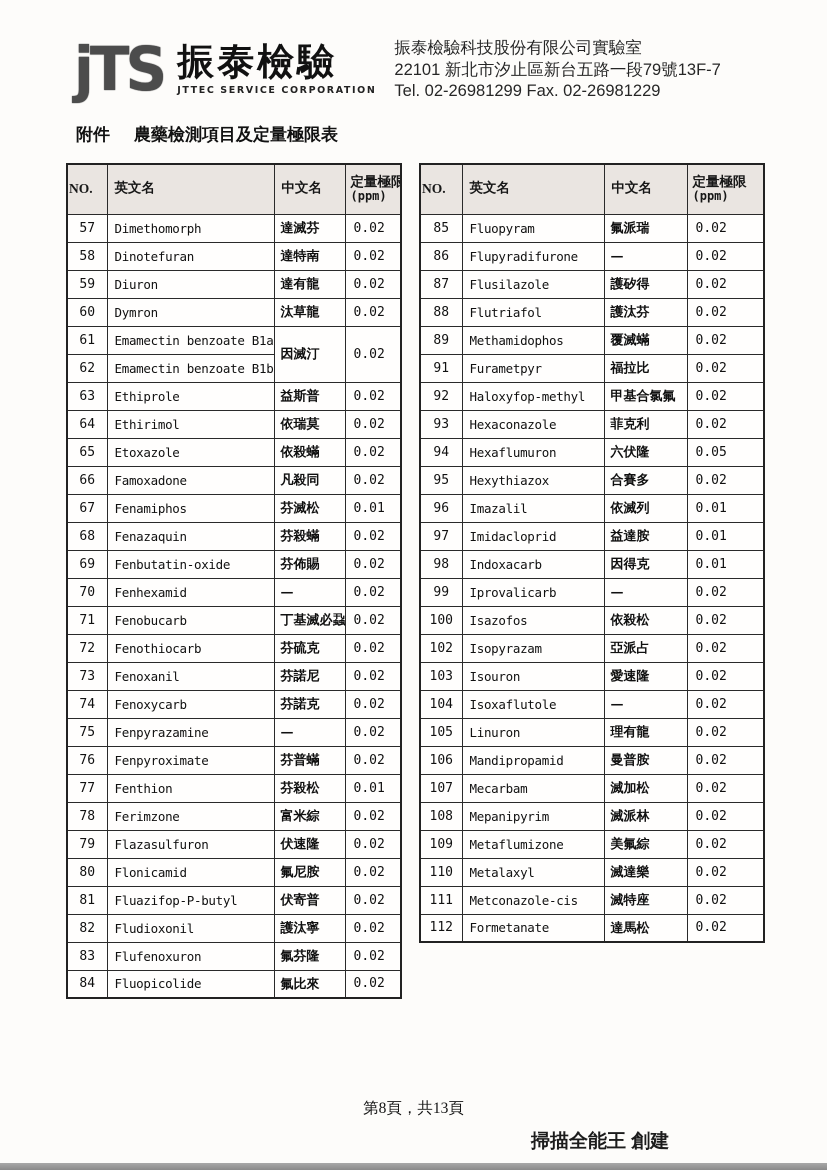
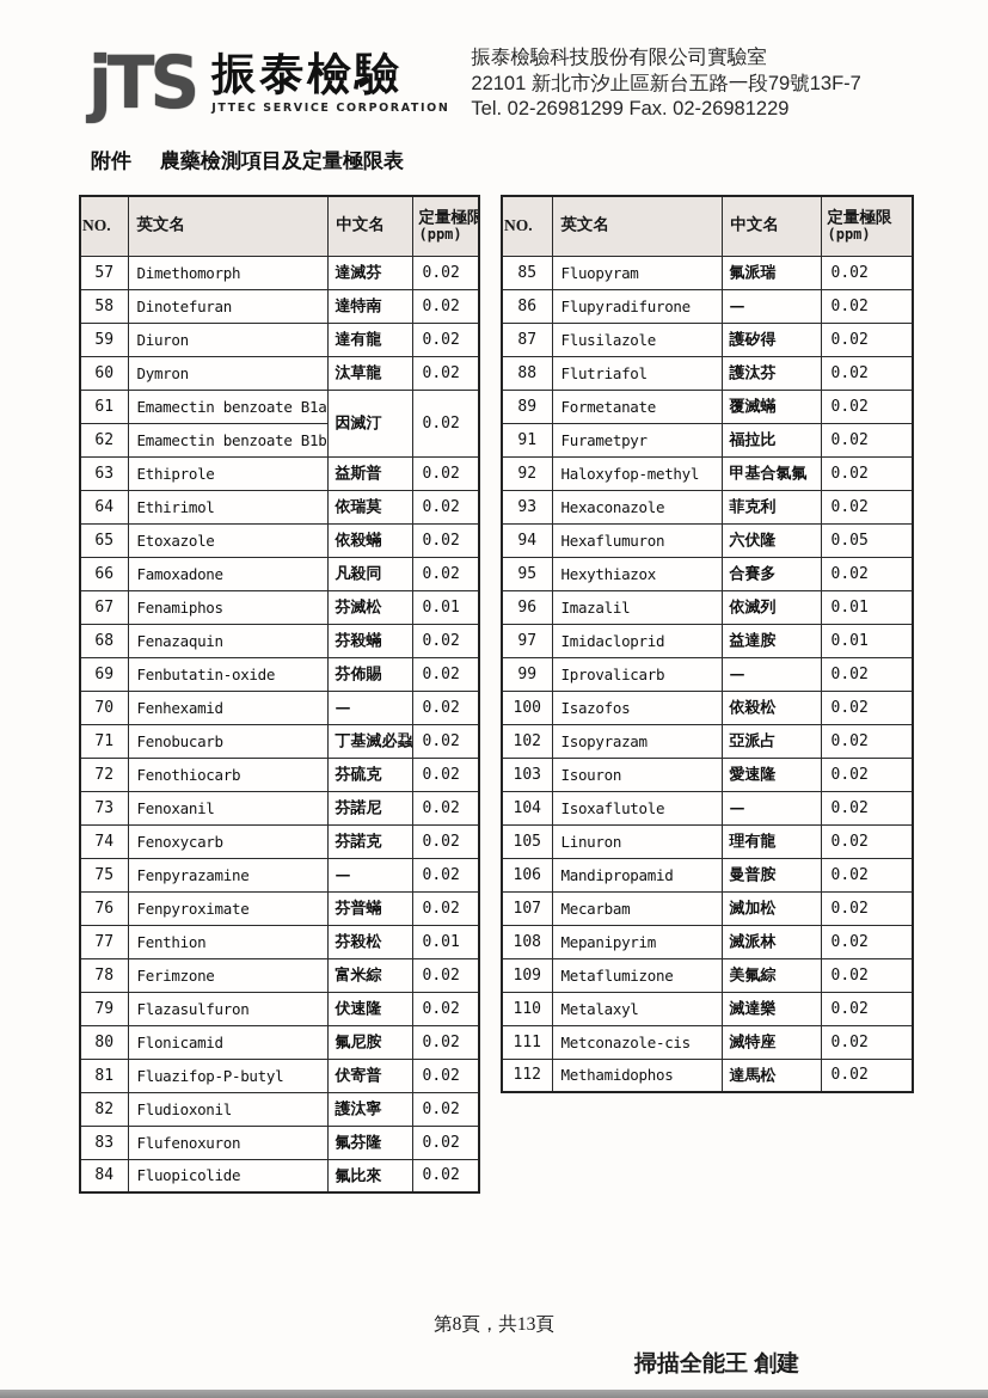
  jTS
  振泰檢驗
  JTTEC SERVICE CORPORATION
  振泰檢驗科技股份有限公司實驗室
  22101 新北市汐止區新台五路一段79號13F-7
  Tel. 02-26981299 Fax. 02-26981229
  附件 農藥檢測項目及定量極限表
  NO.	英文名	中文名	定量極限 (ppm)
  57	Dimethomorph	達滅芬	0.02
  58	Dinotefuran	達特南	0.02
  59	Diuron	達有龍	0.02
  60	Dymron	汰草龍	0.02
  61	Emamectin benzoate B1a	因滅汀	0.02
  62	Emamectin benzoate B1b
  63	Ethiprole	益斯普	0.02
  64	Ethirimol	依瑞莫	0.02
  65	Etoxazole	依殺蟎	0.02
  66	Famoxadone	凡殺同	0.02
  67	Fenamiphos	芬滅松	0.01
  68	Fenazaquin	芬殺蟎	0.02
  69	Fenbutatin-oxide	芬佈賜	0.02
  70	Fenhexamid	—	0.02
  71	Fenobucarb	丁基滅必蝨	0.02
  72	Fenothiocarb	芬硫克	0.02
  73	Fenoxanil	芬諾尼	0.02
  74	Fenoxycarb	芬諾克	0.02
  75	Fenpyrazamine	—	0.02
  76	Fenpyroximate	芬普蟎	0.02
  77	Fenthion	芬殺松	0.01
  78	Ferimzone	富米綜	0.02
  79	Flazasulfuron	伏速隆	0.02
  80	Flonicamid	氟尼胺	0.02
  81	Fluazifop-P-butyl	伏寄普	0.02
  82	Fludioxonil	護汰寧	0.02
  83	Flufenoxuron	氟芬隆	0.02
  84	Fluopicolide	氟比來	0.02
  NO.	英文名	中文名	定量極限 (ppm)
  85	Fluopyram	氟派瑞	0.02
  86	Flupyradifurone	—	0.02
  87	Flusilazole	護矽得	0.02
  88	Flutriafol	護汰芬	0.02
- 89	Methamidophos	覆滅蟎	0.02
+ 89	Formetanate	覆滅蟎	0.02
  91	Furametpyr	福拉比	0.02
  92	Haloxyfop-methyl	甲基合氯氟	0.02
  93	Hexaconazole	菲克利	0.02
  94	Hexaflumuron	六伏隆	0.05
  95	Hexythiazox	合賽多	0.02
  96	Imazalil	依滅列	0.01
  97	Imidacloprid	益達胺	0.01
- 98	Indoxacarb	因得克	0.01
  99	Iprovalicarb	—	0.02
  100	Isazofos	依殺松	0.02
  102	Isopyrazam	亞派占	0.02
  103	Isouron	愛速隆	0.02
  104	Isoxaflutole	—	0.02
  105	Linuron	理有龍	0.02
  106	Mandipropamid	曼普胺	0.02
  107	Mecarbam	滅加松	0.02
  108	Mepanipyrim	滅派林	0.02
  109	Metaflumizone	美氟綜	0.02
  110	Metalaxyl	滅達樂	0.02
  111	Metconazole-cis	滅特座	0.02
- 112	Formetanate	達馬松	0.02
+ 112	Methamidophos	達馬松	0.02
  第8頁，共13頁
  掃描全能王 創建
